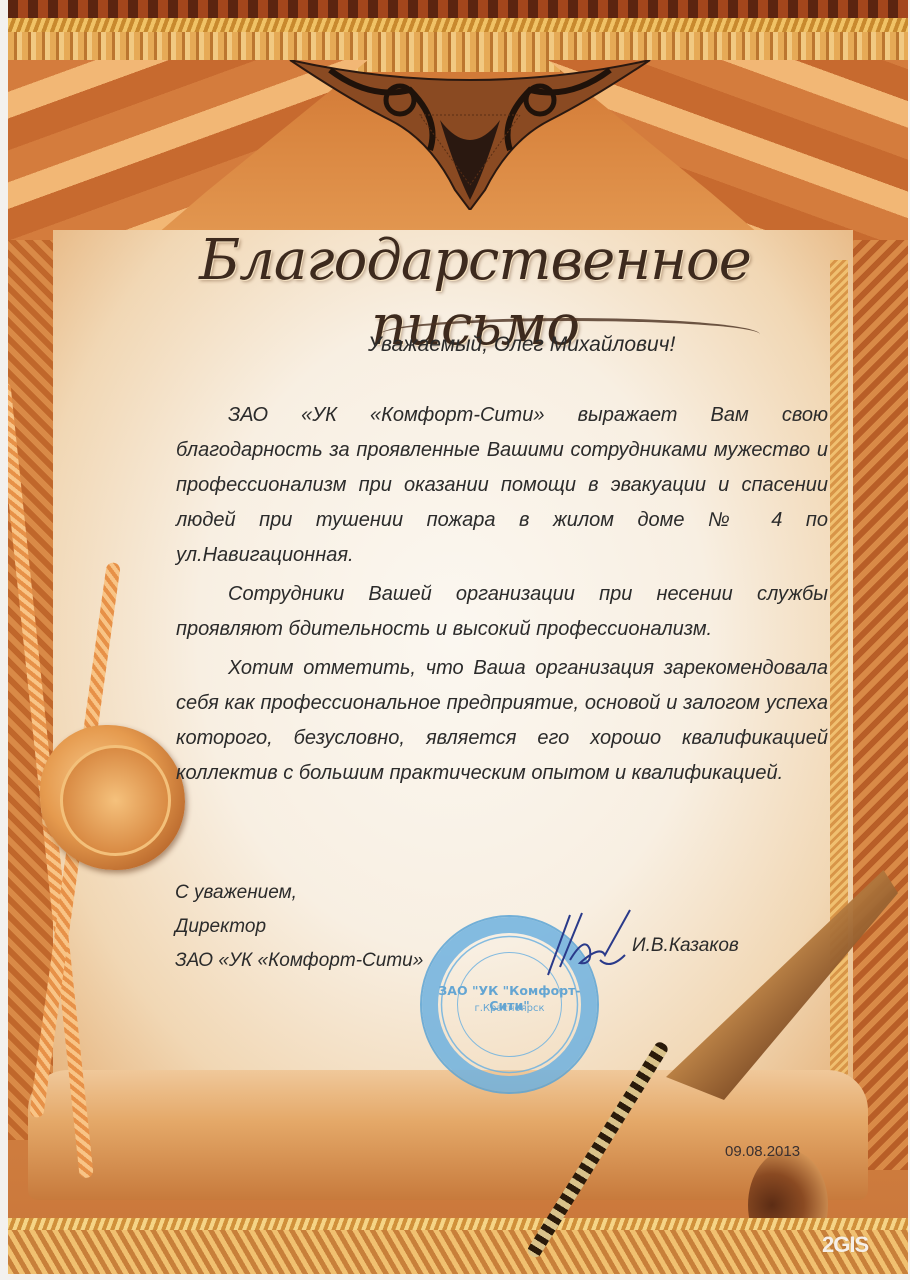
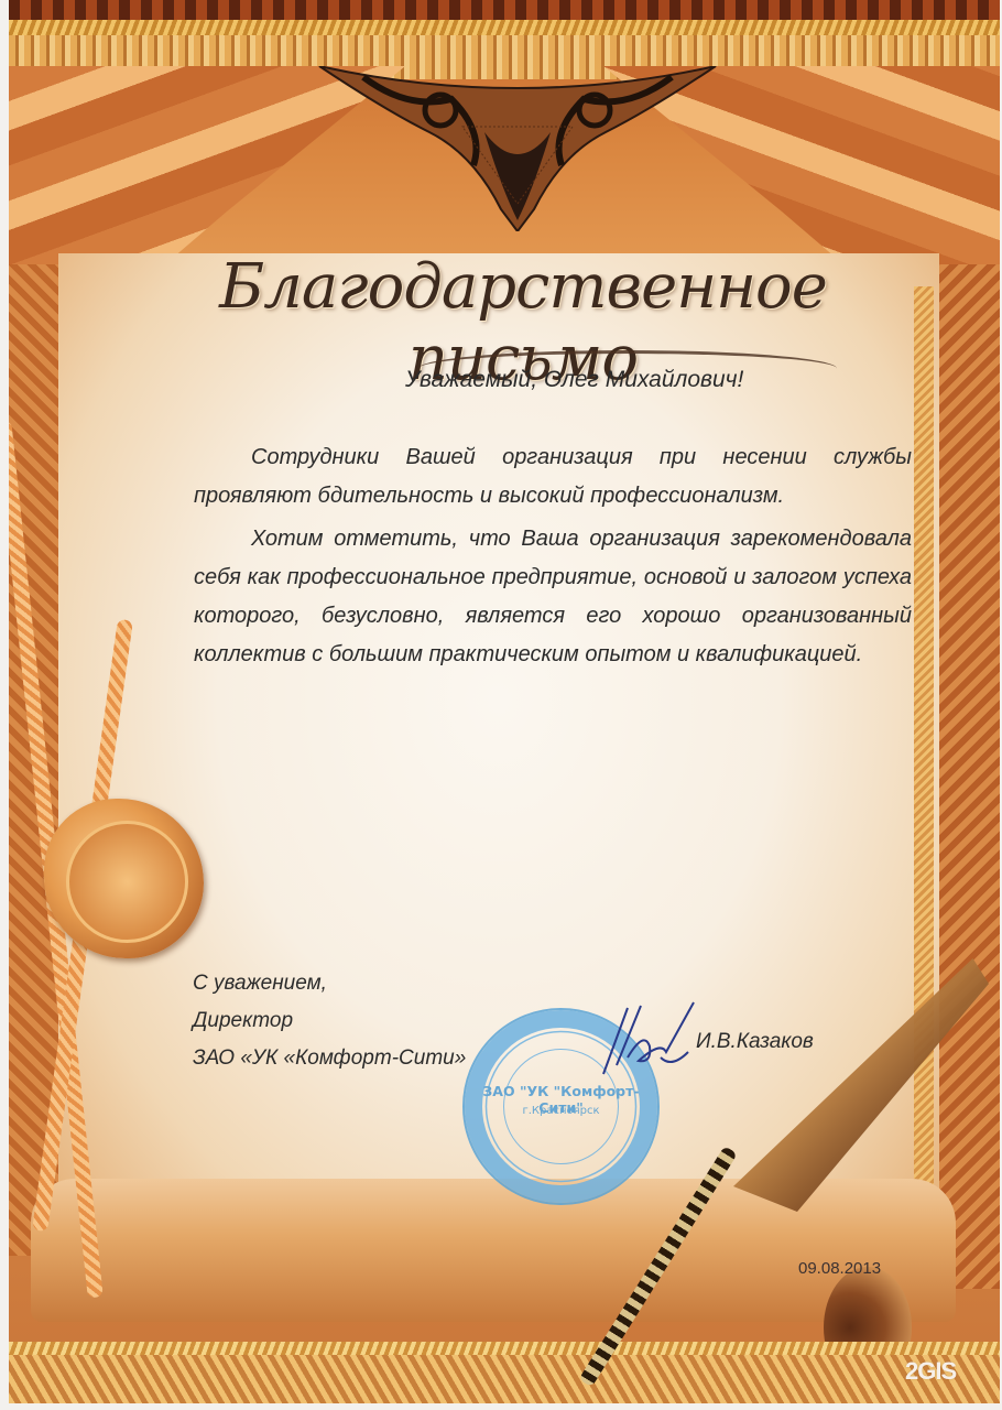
  Благодарственное письмо
  Уважаемый, Олег Михайлович!
- ЗАО «УК «Комфорт-Сити» выражает Вам свою благодарность за проявленные Вашими сотрудниками мужество и профессионализм при оказании помощи в эвакуации и спасении людей при тушении пожара в жилом доме № 4 по ул.Навигационная.
- Сотрудники Вашей организации при несении службы проявляют бдительность и высокий профессионализм.
+ Сотрудники Вашей организация при несении службы проявляют бдительность и высокий профессионализм.
- Хотим отметить, что Ваша организация зарекомендовала себя как профессиональное предприятие, основой и залогом успеха которого, безусловно, является его хорошо квалификацией коллектив с большим практическим опытом и квалификацией.
+ Хотим отметить, что Ваша организация зарекомендовала себя как профессиональное предприятие, основой и залогом успеха которого, безусловно, является его хорошо организованный коллектив с большим практическим опытом и квалификацией.
  С уважением,
  Директор
  ЗАО «УК «Комфорт-Сити»
  ЗАО "УК "Комфорт-Сити"
  г.Красноярск
  И.В.Казаков
  09.08.2013
  2GIS
